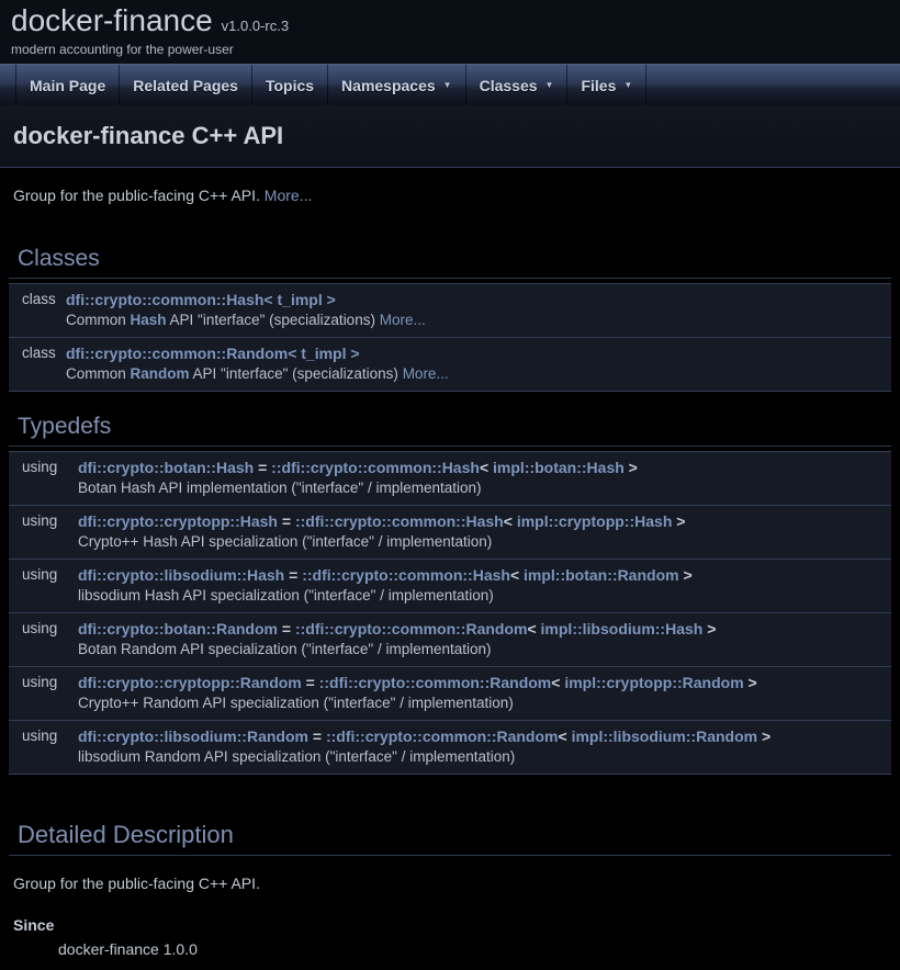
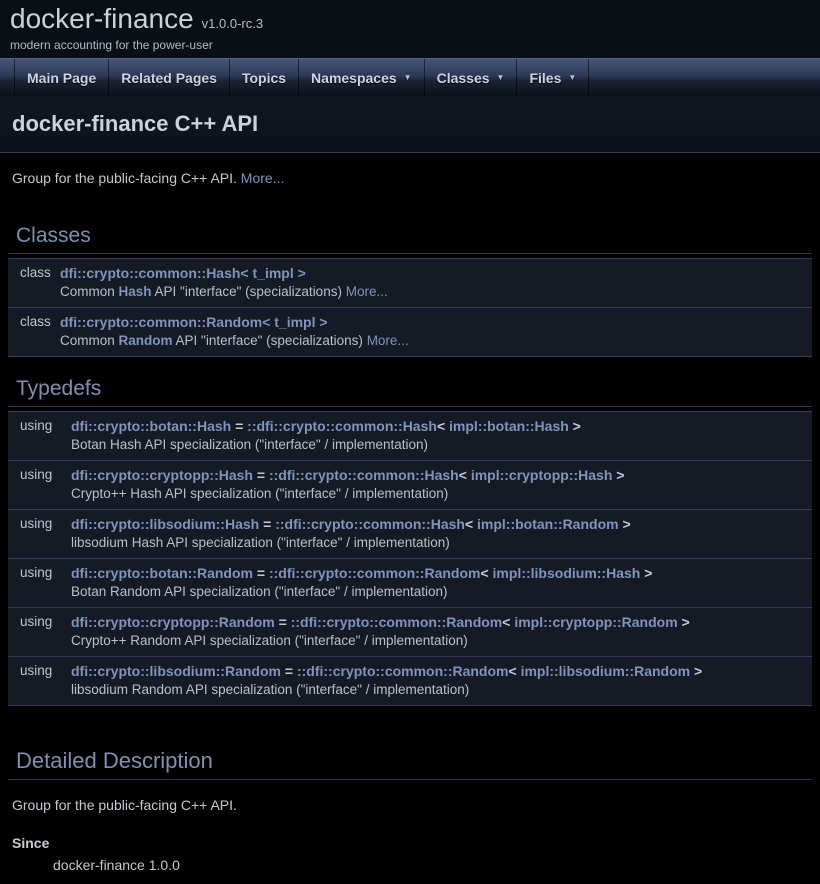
  docker-finance v1.0.0-rc.3
  modern accounting for the power-user
  Main Page
  Related Pages
  Topics
  Namespaces
  ▼
  Classes
  ▼
  Files
  ▼
  docker-finance C++ API
  Group for the public-facing C++ API. More...
  Classes
  class	dfi::crypto::common::Hash< t_impl >
  	Common Hash API "interface" (specializations) More...
  class	dfi::crypto::common::Random< t_impl >
  	Common Random API "interface" (specializations) More...
  Typedefs
  using	dfi::crypto::botan::Hash = ::dfi::crypto::common::Hash< impl::botan::Hash >
- 	Botan Hash API implementation ("interface" / implementation)
+ 	Botan Hash API specialization ("interface" / implementation)
  using	dfi::crypto::cryptopp::Hash = ::dfi::crypto::common::Hash< impl::cryptopp::Hash >
  	Crypto++ Hash API specialization ("interface" / implementation)
  using	dfi::crypto::libsodium::Hash = ::dfi::crypto::common::Hash< impl::botan::Random >
  	libsodium Hash API specialization ("interface" / implementation)
  using	dfi::crypto::botan::Random = ::dfi::crypto::common::Random< impl::libsodium::Hash >
  	Botan Random API specialization ("interface" / implementation)
  using	dfi::crypto::cryptopp::Random = ::dfi::crypto::common::Random< impl::cryptopp::Random >
  	Crypto++ Random API specialization ("interface" / implementation)
  using	dfi::crypto::libsodium::Random = ::dfi::crypto::common::Random< impl::libsodium::Random >
  	libsodium Random API specialization ("interface" / implementation)
  Detailed Description
  Group for the public-facing C++ API.
  Since
  docker-finance 1.0.0
